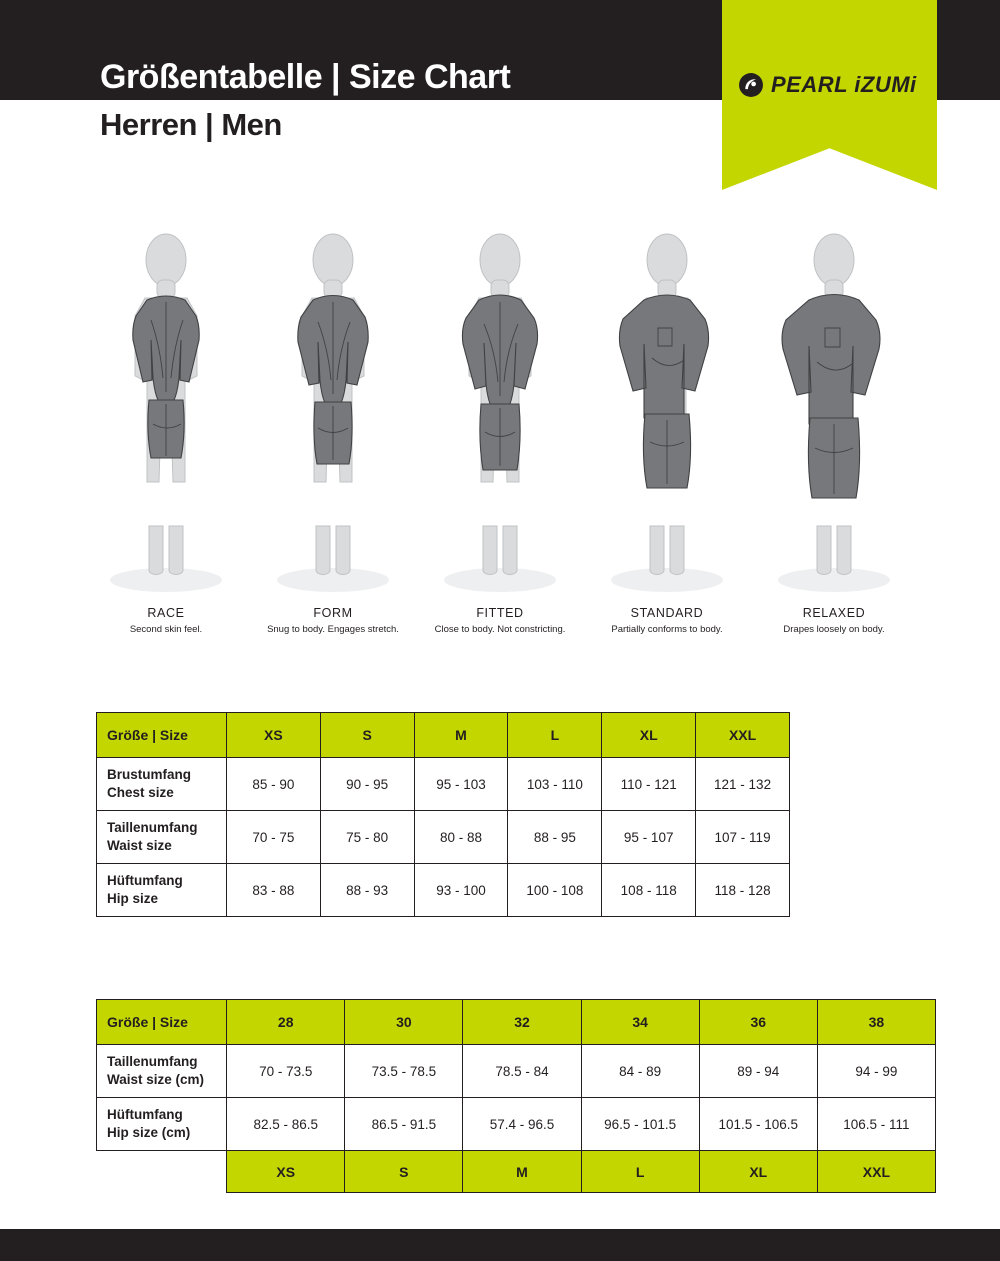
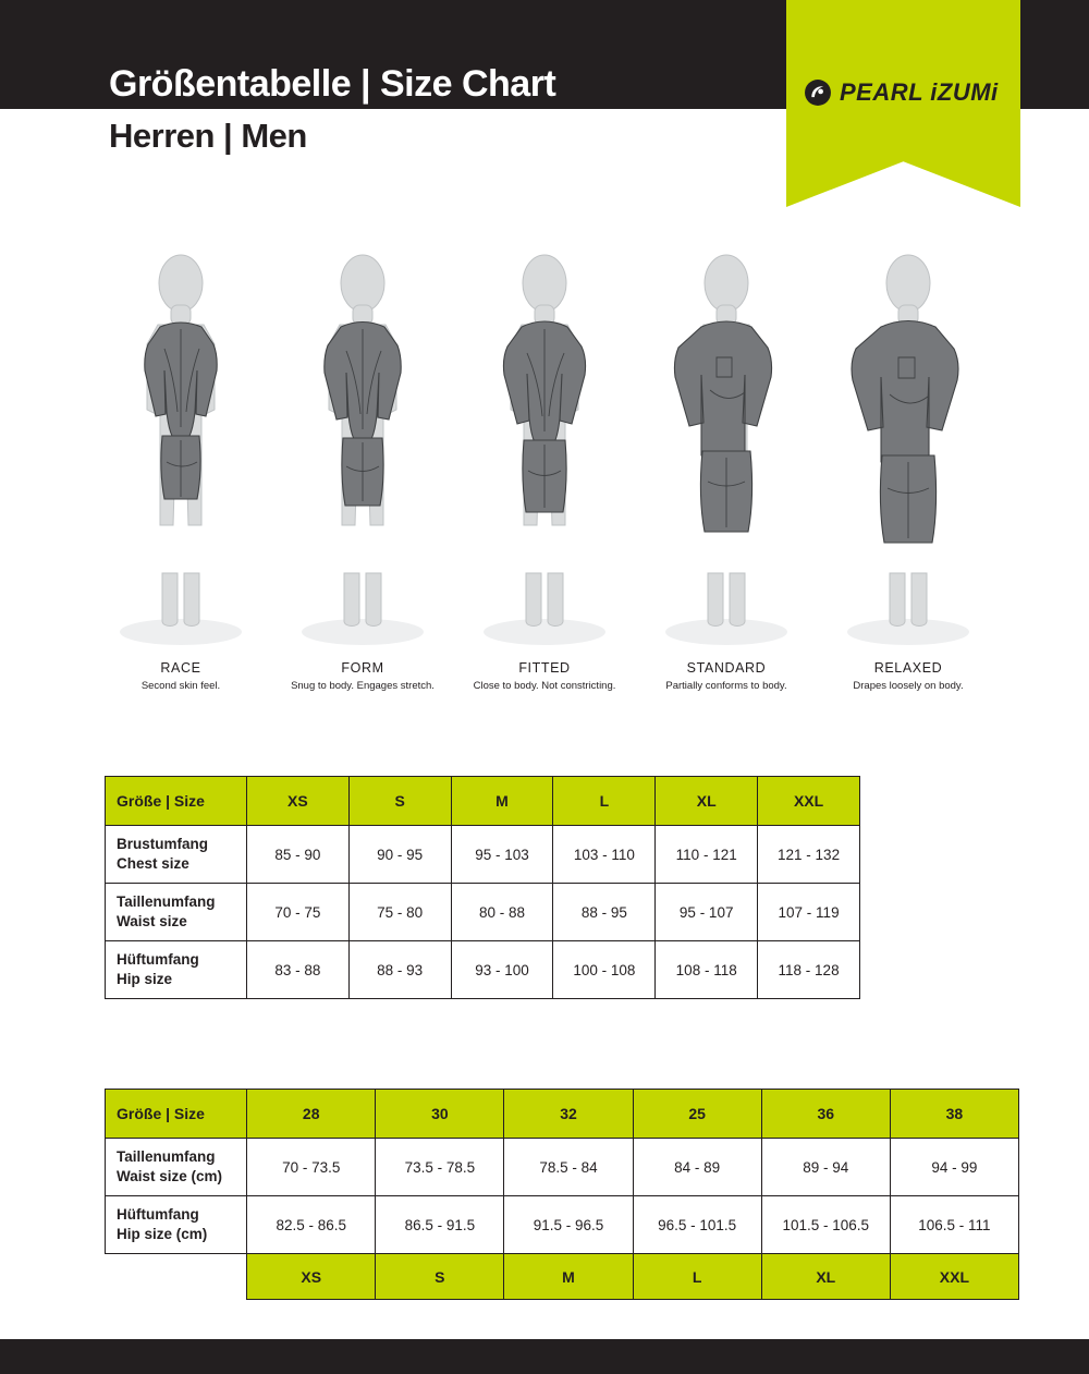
  PEARL iZUMi
  Größentabelle | Size Chart
  Herren | Men
  RACE
  Second skin feel.
  FORM
  Snug to body. Engages stretch.
  FITTED
  Close to body. Not constricting.
  STANDARD
  Partially conforms to body.
  RELAXED
  Drapes loosely on body.
  Größe | Size	XS	S	M	L	XL	XXL
  Brustumfang Chest size	85 - 90	90 - 95	95 - 103	103 - 110	110 - 121	121 - 132
  Taillenumfang Waist size	70 - 75	75 - 80	80 - 88	88 - 95	95 - 107	107 - 119
  Hüftumfang Hip size	83 - 88	88 - 93	93 - 100	100 - 108	108 - 118	118 - 128
- Größe | Size	28	30	32	34	36	38
+ Größe | Size	28	30	32	25	36	38
  Taillenumfang Waist size (cm)	70 - 73.5	73.5 - 78.5	78.5 - 84	84 - 89	89 - 94	94 - 99
- Hüftumfang Hip size (cm)	82.5 - 86.5	86.5 - 91.5	57.4 - 96.5	96.5 - 101.5	101.5 - 106.5	106.5 - 111
+ Hüftumfang Hip size (cm)	82.5 - 86.5	86.5 - 91.5	91.5 - 96.5	96.5 - 101.5	101.5 - 106.5	106.5 - 111
  	XS	S	M	L	XL	XXL
